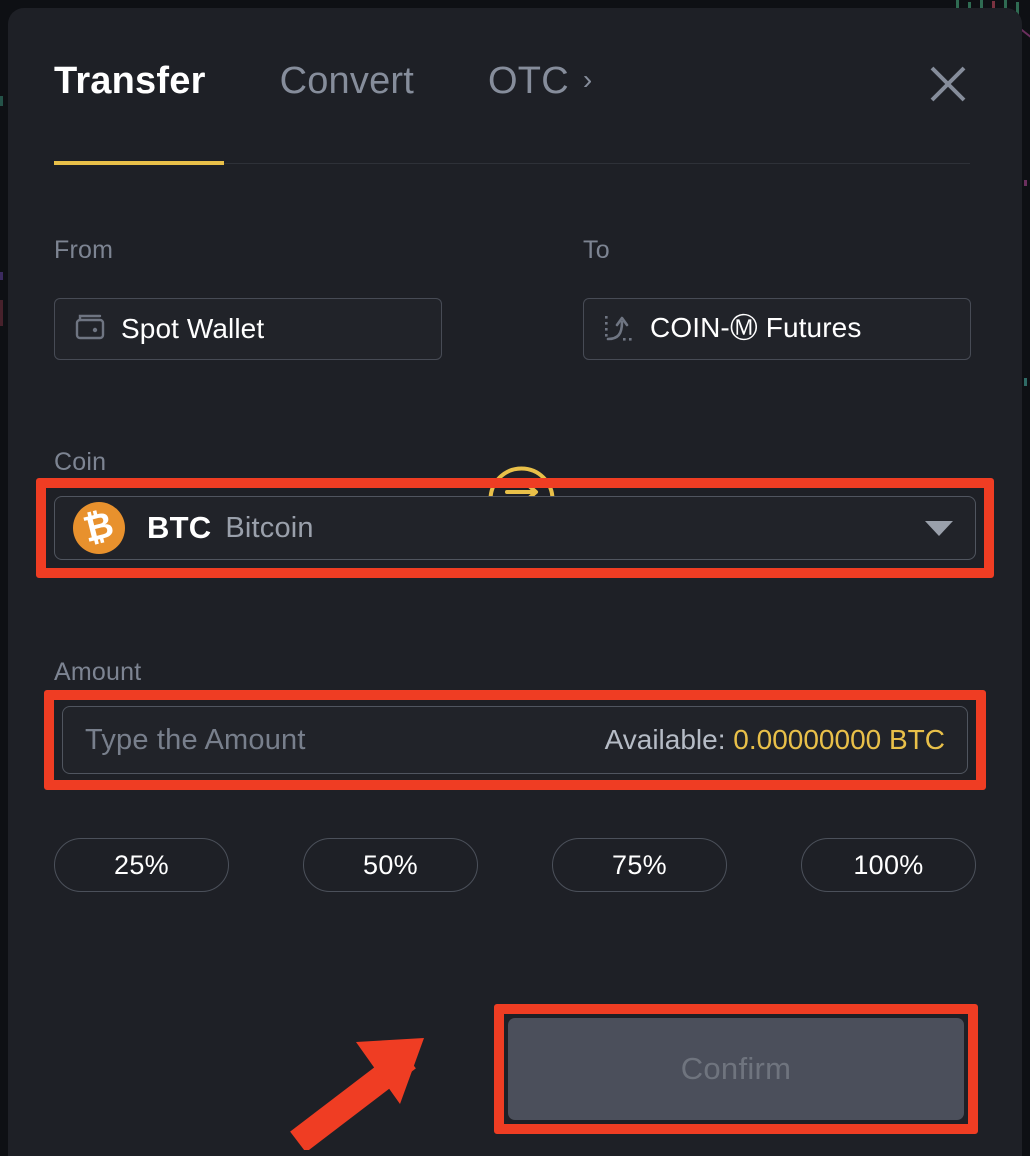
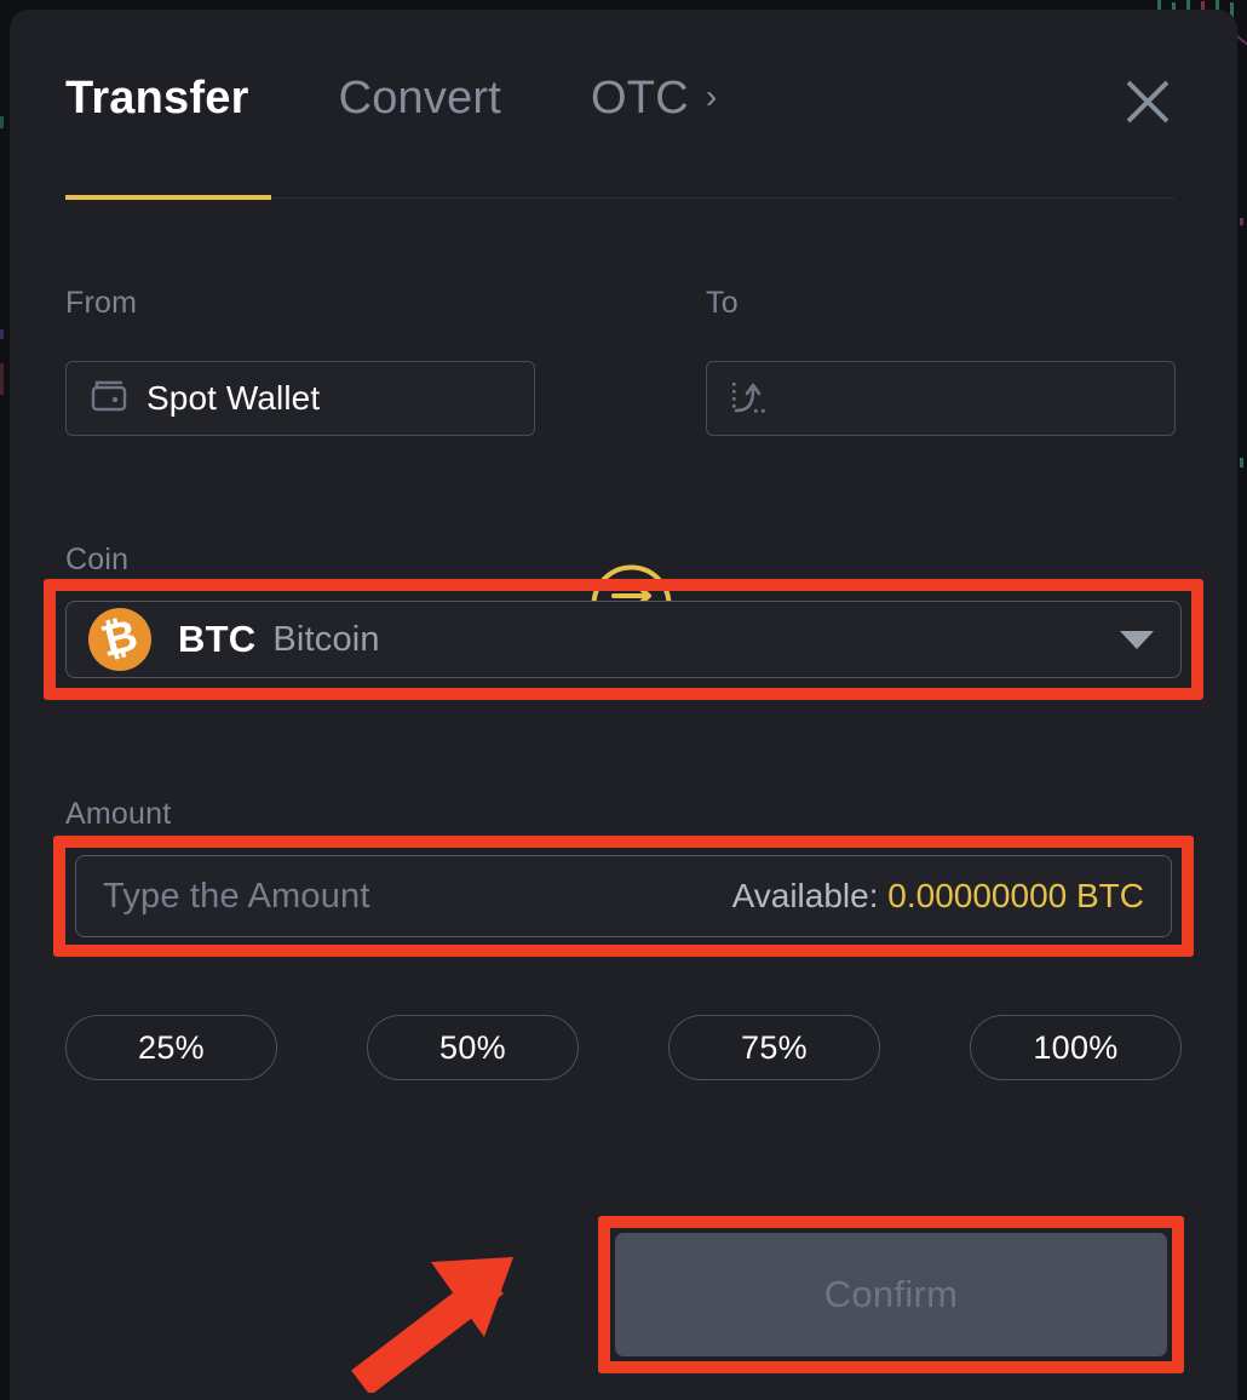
  Transfer
  Convert
  OTC
  ›
  From
  To
  Spot Wallet
- COIN-Ⓜ Futures
  Coin
  BTC
  Bitcoin
  Amount
  Type the Amount
  Available: 0.00000000 BTC
  25%
  50%
  75%
  100%
  Confirm
